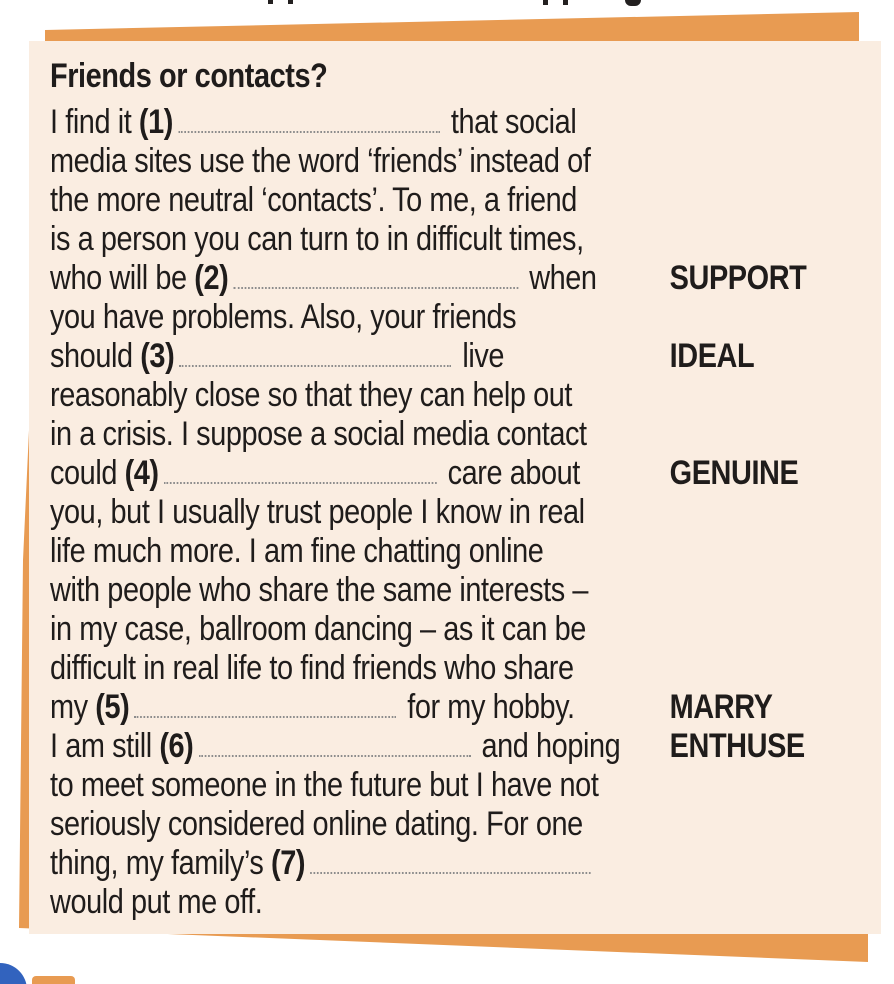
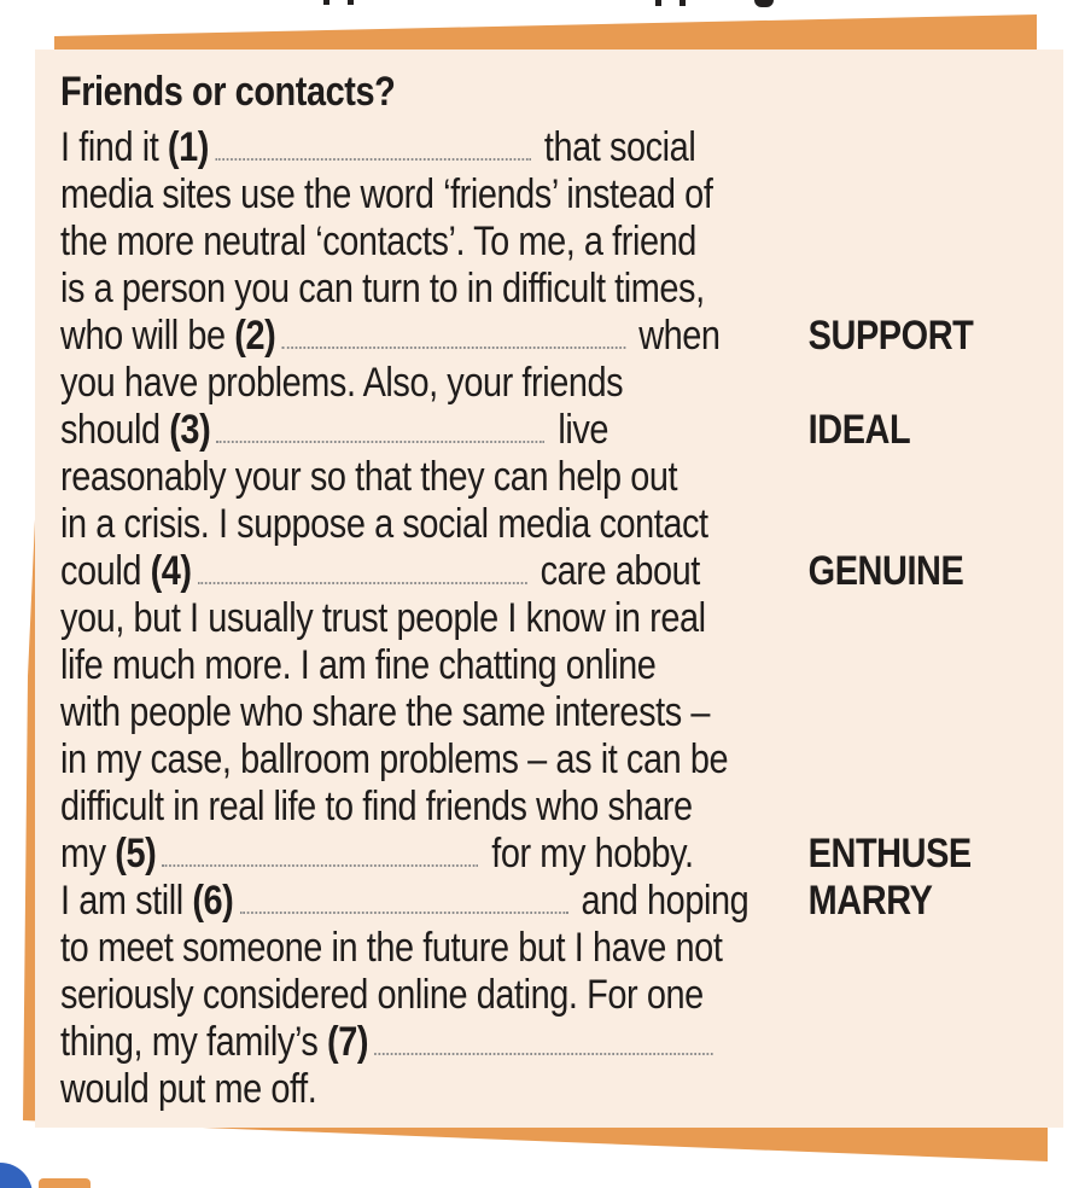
  Friends or contacts?
  I find it (1) that social
  media sites use the word ‘friends’ instead of
  the more neutral ‘contacts’. To me, a friend
  is a person you can turn to in difficult times,
  who will be (2) when
  SUPPORT
  you have problems. Also, your friends
  should (3) live
  IDEAL
- reasonably close so that they can help out
+ reasonably your so that they can help out
  in a crisis. I suppose a social media contact
  could (4) care about
  GENUINE
  you, but I usually trust people I know in real
  life much more. I am fine chatting online
  with people who share the same interests –
- in my case, ballroom dancing – as it can be
+ in my case, ballroom problems – as it can be
  difficult in real life to find friends who share
  my (5) for my hobby.
- MARRY
+ ENTHUSE
  I am still (6) and hoping
- ENTHUSE
+ MARRY
  to meet someone in the future but I have not
  seriously considered online dating. For one
  thing, my family’s (7)
  would put me off.
